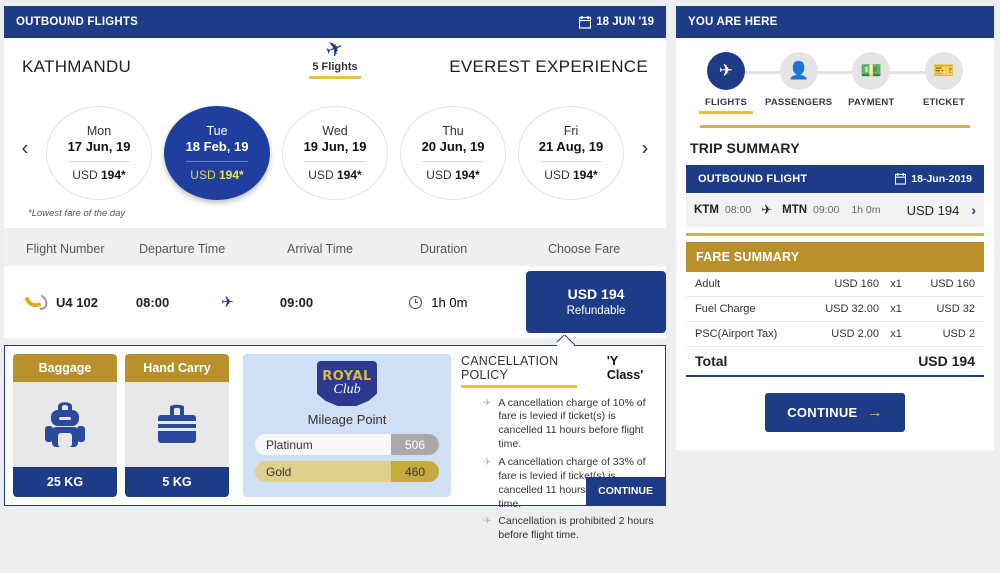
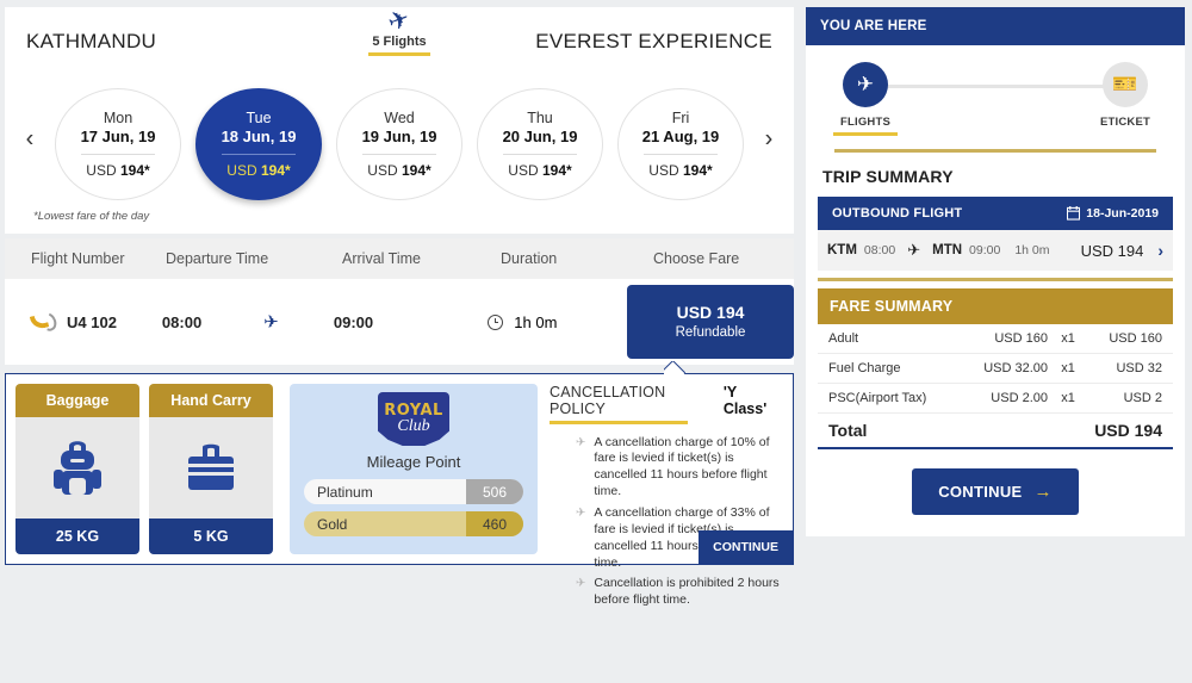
- OUTBOUND FLIGHTS
- 18 JUN '19
  KATHMANDU
  5 Flights
  EVEREST EXPERIENCE
  ‹
  Mon
  17 Jun, 19
  USD 194*
  Tue
- 18 Feb, 19
+ 18 Jun, 19
  USD 194*
  Wed
  19 Jun, 19
  USD 194*
  Thu
  20 Jun, 19
  USD 194*
  Fri
  21 Aug, 19
  USD 194*
  ›
  *Lowest fare of the day
  Flight Number
  Departure Time
  Arrival Time
  Duration
  Choose Fare
  U4 102
  08:00
  ✈
  09:00
  1h 0m
  USD 194
  Refundable
  Baggage
  25 KG
  Hand Carry
  5 KG
  ROYAL
  Club
  Mileage Point
  Platinum
  506
  Gold
  460
  CANCELLATION POLICY
  'Y Class'
  ✈
  A cancellation charge of 10% of fare is levied if ticket(s) is cancelled 11 hours before flight time.
  ✈
  A cancellation charge of 33% of fare is levied if ticket(s) is cancelled 11 hours time.
  ✈
  Cancellation is prohibited 2 hours before flight time.
  CONTINUE
  YOU ARE HERE
  ✈
  FLIGHTS
- 👤
- PASSENGERS
- 💵
- PAYMENT
  🎫
  ETICKET
  TRIP SUMMARY
  OUTBOUND FLIGHT
  18-Jun-2019
  KTM
  08:00
  ✈
  MTN
  09:00
  1h 0m
  USD 194
  ›
  FARE SUMMARY
  Adult
  USD 160
  x1
  USD 160
  Fuel Charge
  USD 32.00
  x1
  USD 32
  PSC(Airport Tax)
  USD 2.00
  x1
  USD 2
  Total
  USD 194
  CONTINUE
  →
